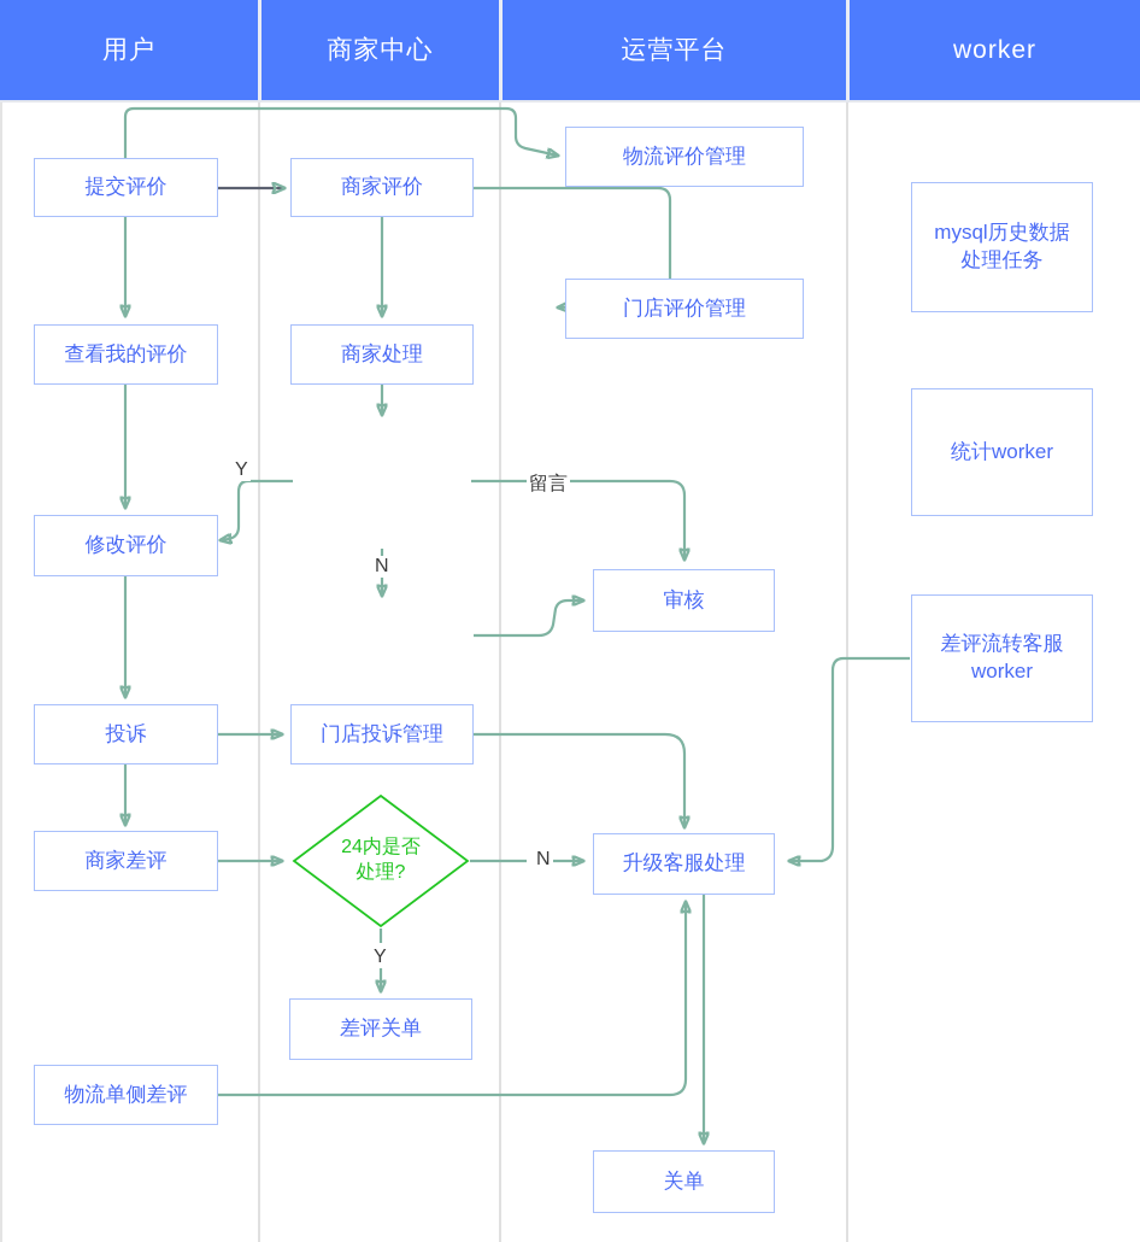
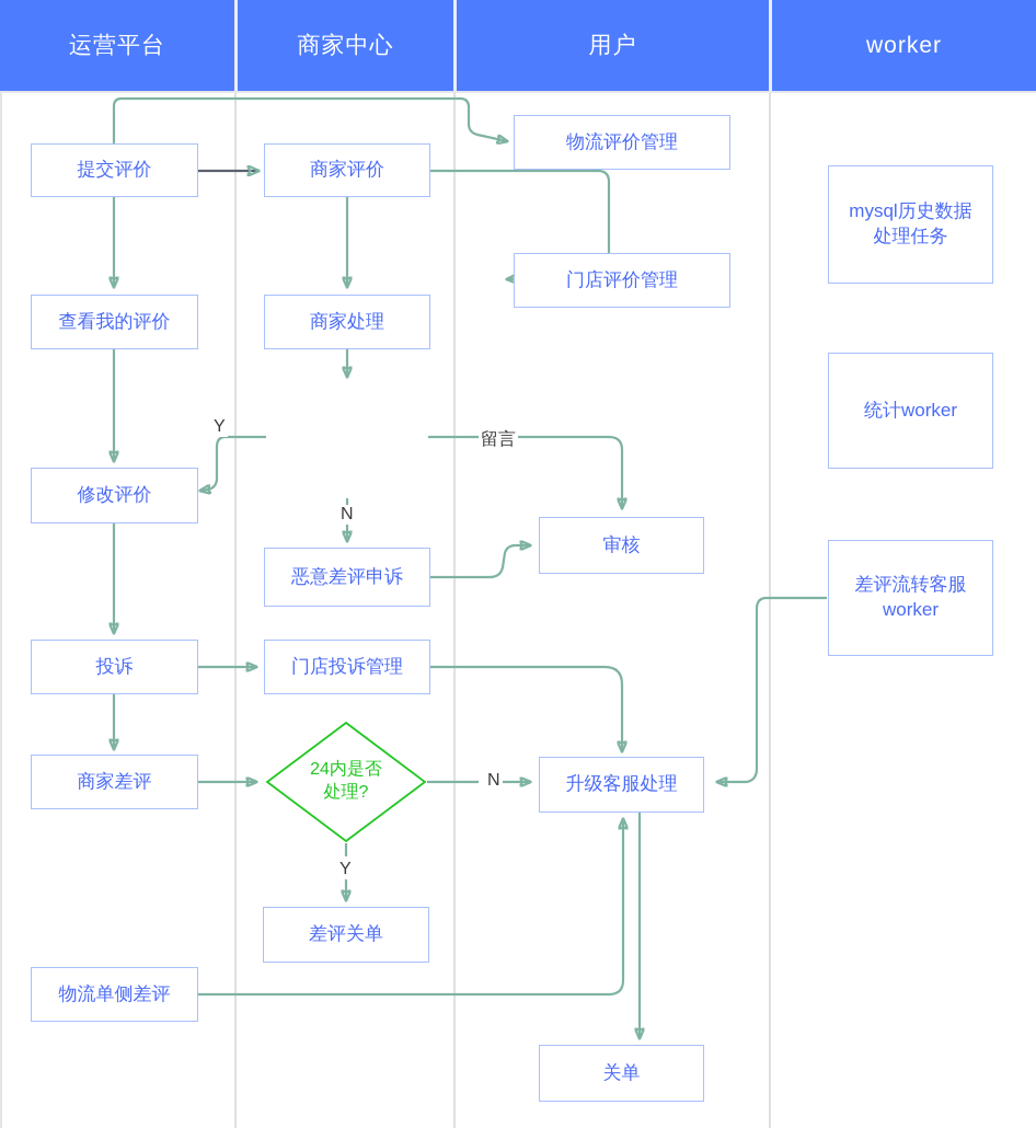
- 用户
+ 运营平台
  商家中心
- 运营平台
+ 用户
  worker
  提交评价
  查看我的评价
  修改评价
  投诉
  商家差评
  物流单侧差评
  商家评价
  商家处理
+ 恶意差评申诉
  门店投诉管理
  差评关单
  物流评价管理
  门店评价管理
  审核
  升级客服处理
  关单
  mysql历史数据
  处理任务
  统计worker
  差评流转客服
  worker
  24内是否
  处理?
  Y
  N
  留言
  N
  Y
